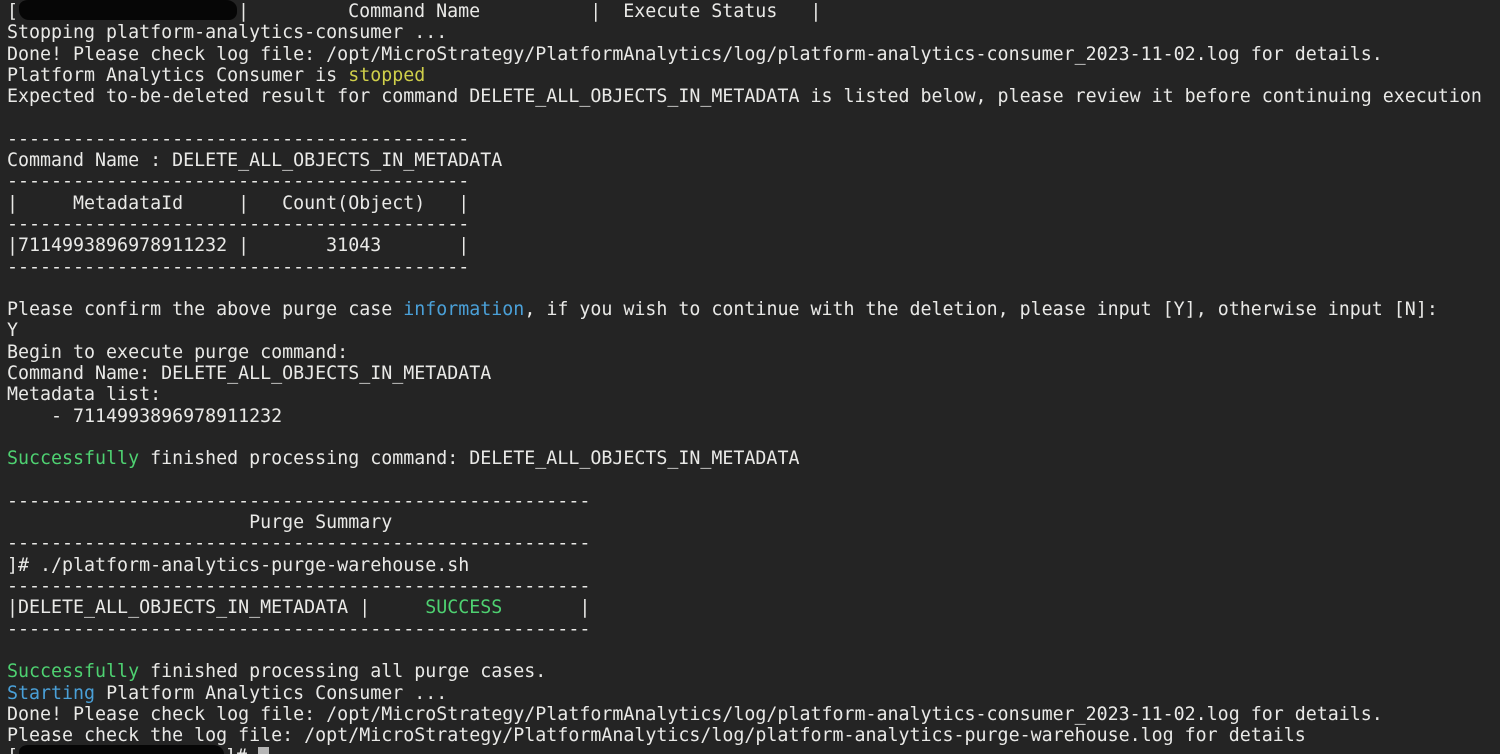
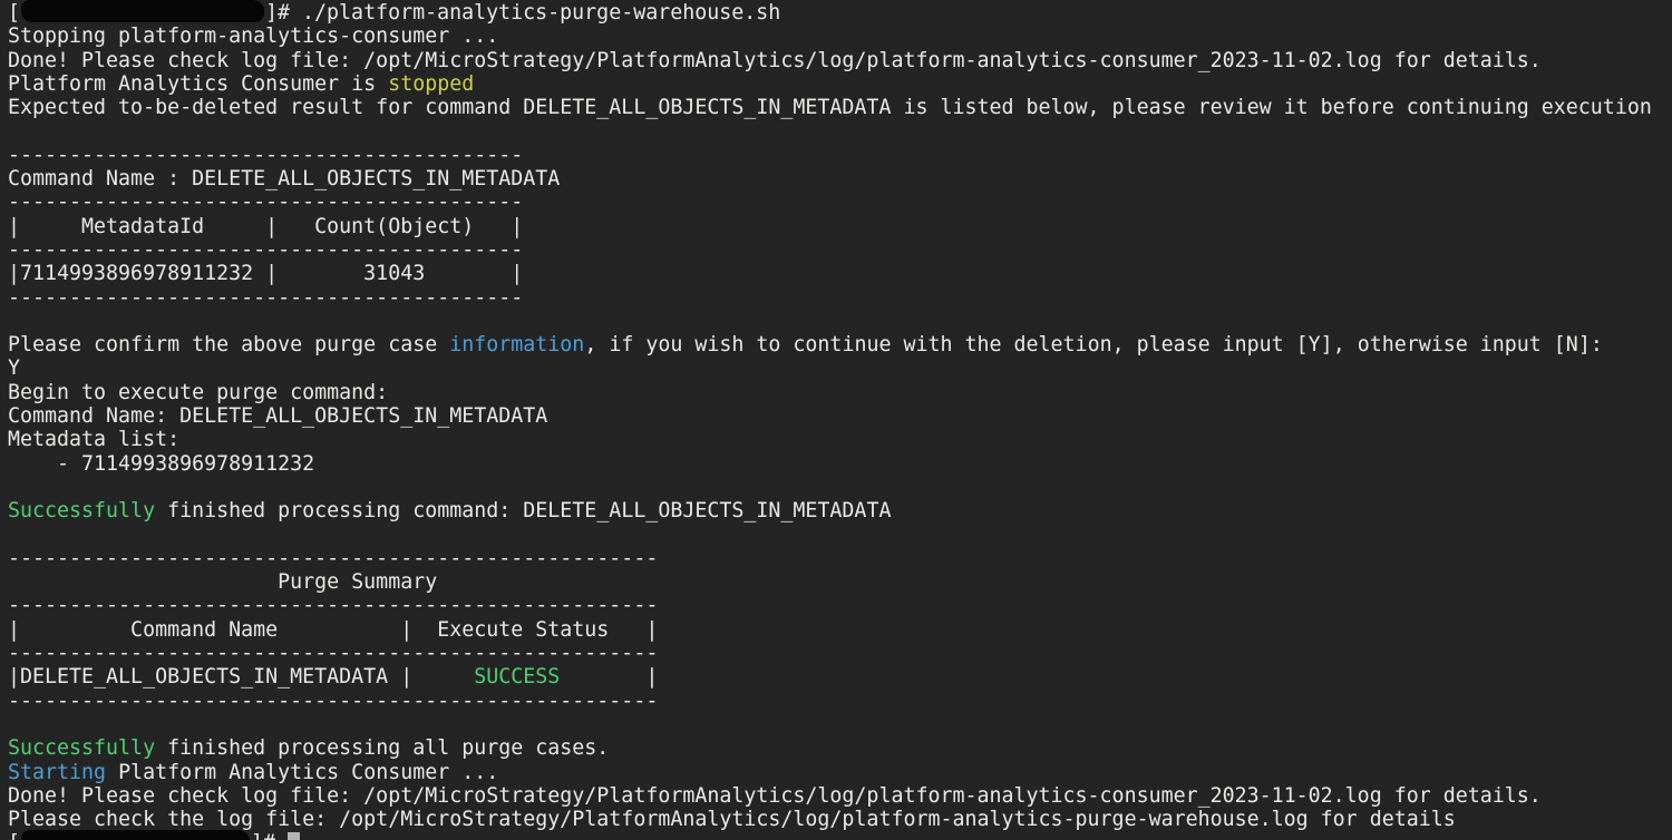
- [ | Command Name | Execute Status |
+ [ ]# ./platform-analytics-purge-warehouse.sh
  Stopping platform-analytics-consumer ...
  Done! Please check log file: /opt/MicroStrategy/PlatformAnalytics/log/platform-analytics-consumer_2023-11-02.log for details.
  Platform Analytics Consumer is stopped
  Expected to-be-deleted result for command DELETE_ALL_OBJECTS_IN_METADATA is listed below, please review it before continuing execution
  ------------------------------------------
  Command Name : DELETE_ALL_OBJECTS_IN_METADATA
  ------------------------------------------
  | MetadataId | Count(Object) |
  ------------------------------------------
  |7114993896978911232 | 31043 |
  ------------------------------------------
  Please confirm the above purge case information, if you wish to continue with the deletion, please input [Y], otherwise input [N]:
  Y
  Begin to execute purge command:
  Command Name: DELETE_ALL_OBJECTS_IN_METADATA
  Metadata list:
  - 7114993896978911232
  Successfully finished processing command: DELETE_ALL_OBJECTS_IN_METADATA
  -----------------------------------------------------
  Purge Summary
  -----------------------------------------------------
- ]# ./platform-analytics-purge-warehouse.sh
+ | Command Name | Execute Status |
  -----------------------------------------------------
  |DELETE_ALL_OBJECTS_IN_METADATA | SUCCESS |
  -----------------------------------------------------
  Successfully finished processing all purge cases.
  Starting Platform Analytics Consumer ...
  Done! Please check log file: /opt/MicroStrategy/PlatformAnalytics/log/platform-analytics-consumer_2023-11-02.log for details.
  Please check the log file: /opt/MicroStrategy/PlatformAnalytics/log/platform-analytics-purge-warehouse.log for details
